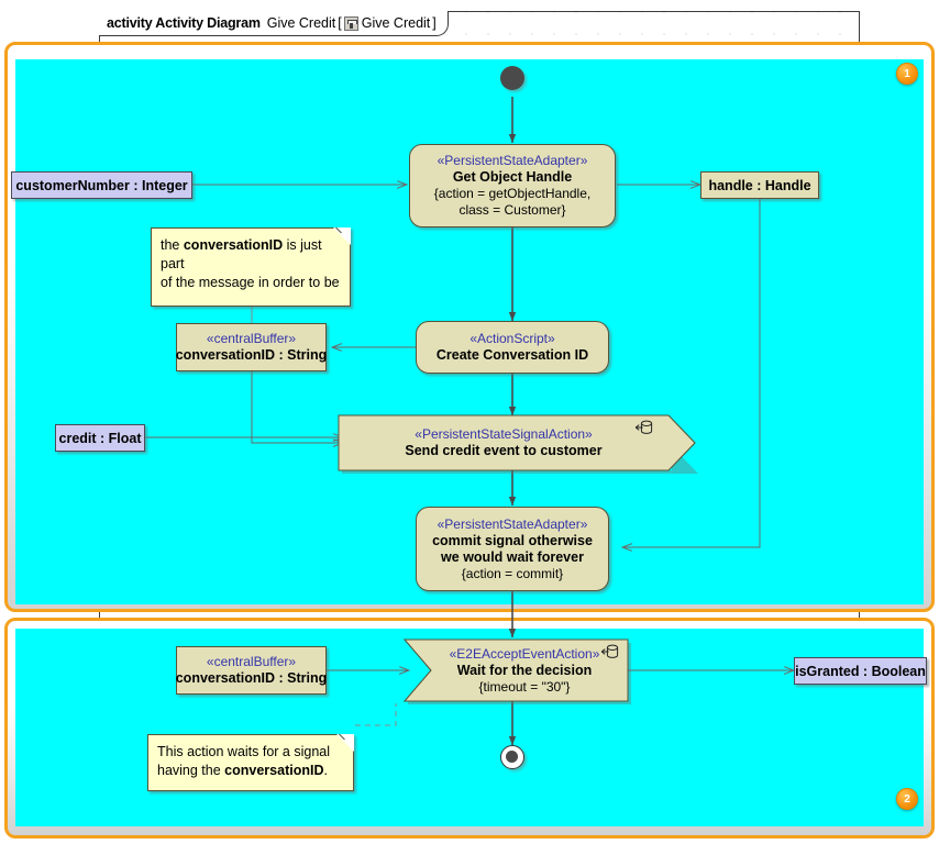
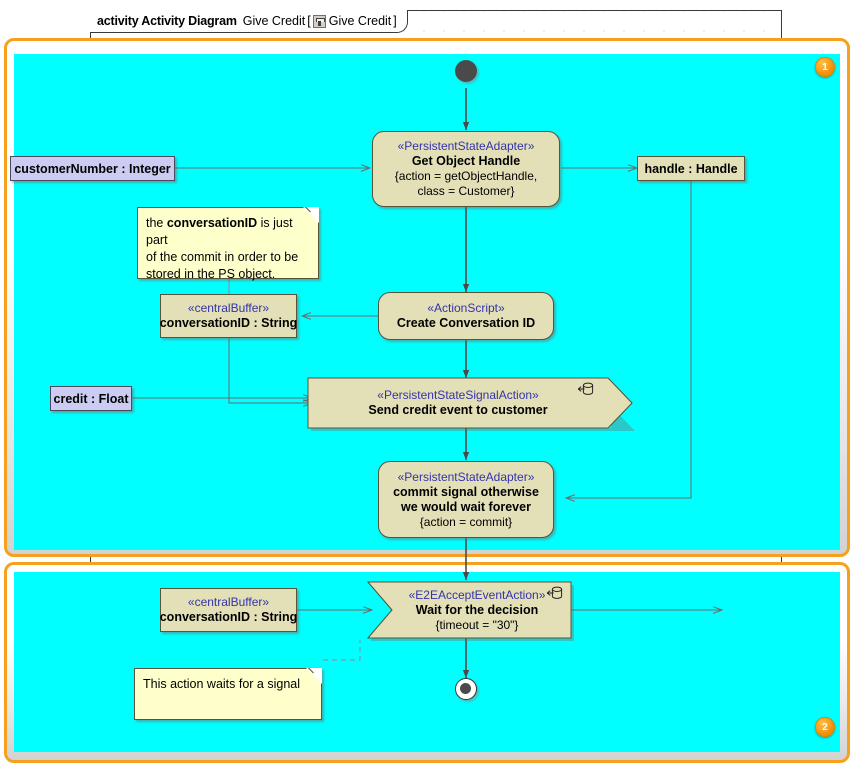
  activity Activity Diagram
  Give Credit
  [
  Give Credit
  ]
  «PersistentStateAdapter»
  Get Object Handle
  {action = getObjectHandle,
  class = Customer}
  customerNumber : Integer
  handle : Handle
  the conversationID is just part
- of the message in order to be
+ of the commit in order to be
+ stored in the PS object.
  «centralBuffer»
  conversationID : String
  «ActionScript»
  Create Conversation ID
  credit : Float
  «PersistentStateSignalAction»
  Send credit event to customer
  «PersistentStateAdapter»
  commit signal otherwise
  we would wait forever
  {action = commit}
  «centralBuffer»
  conversationID : String
  «E2EAcceptEventAction»
  Wait for the decision
  {timeout = "30"}
- isGranted : Boolean
  This action waits for a signal
- having the conversationID.
  1
  2
